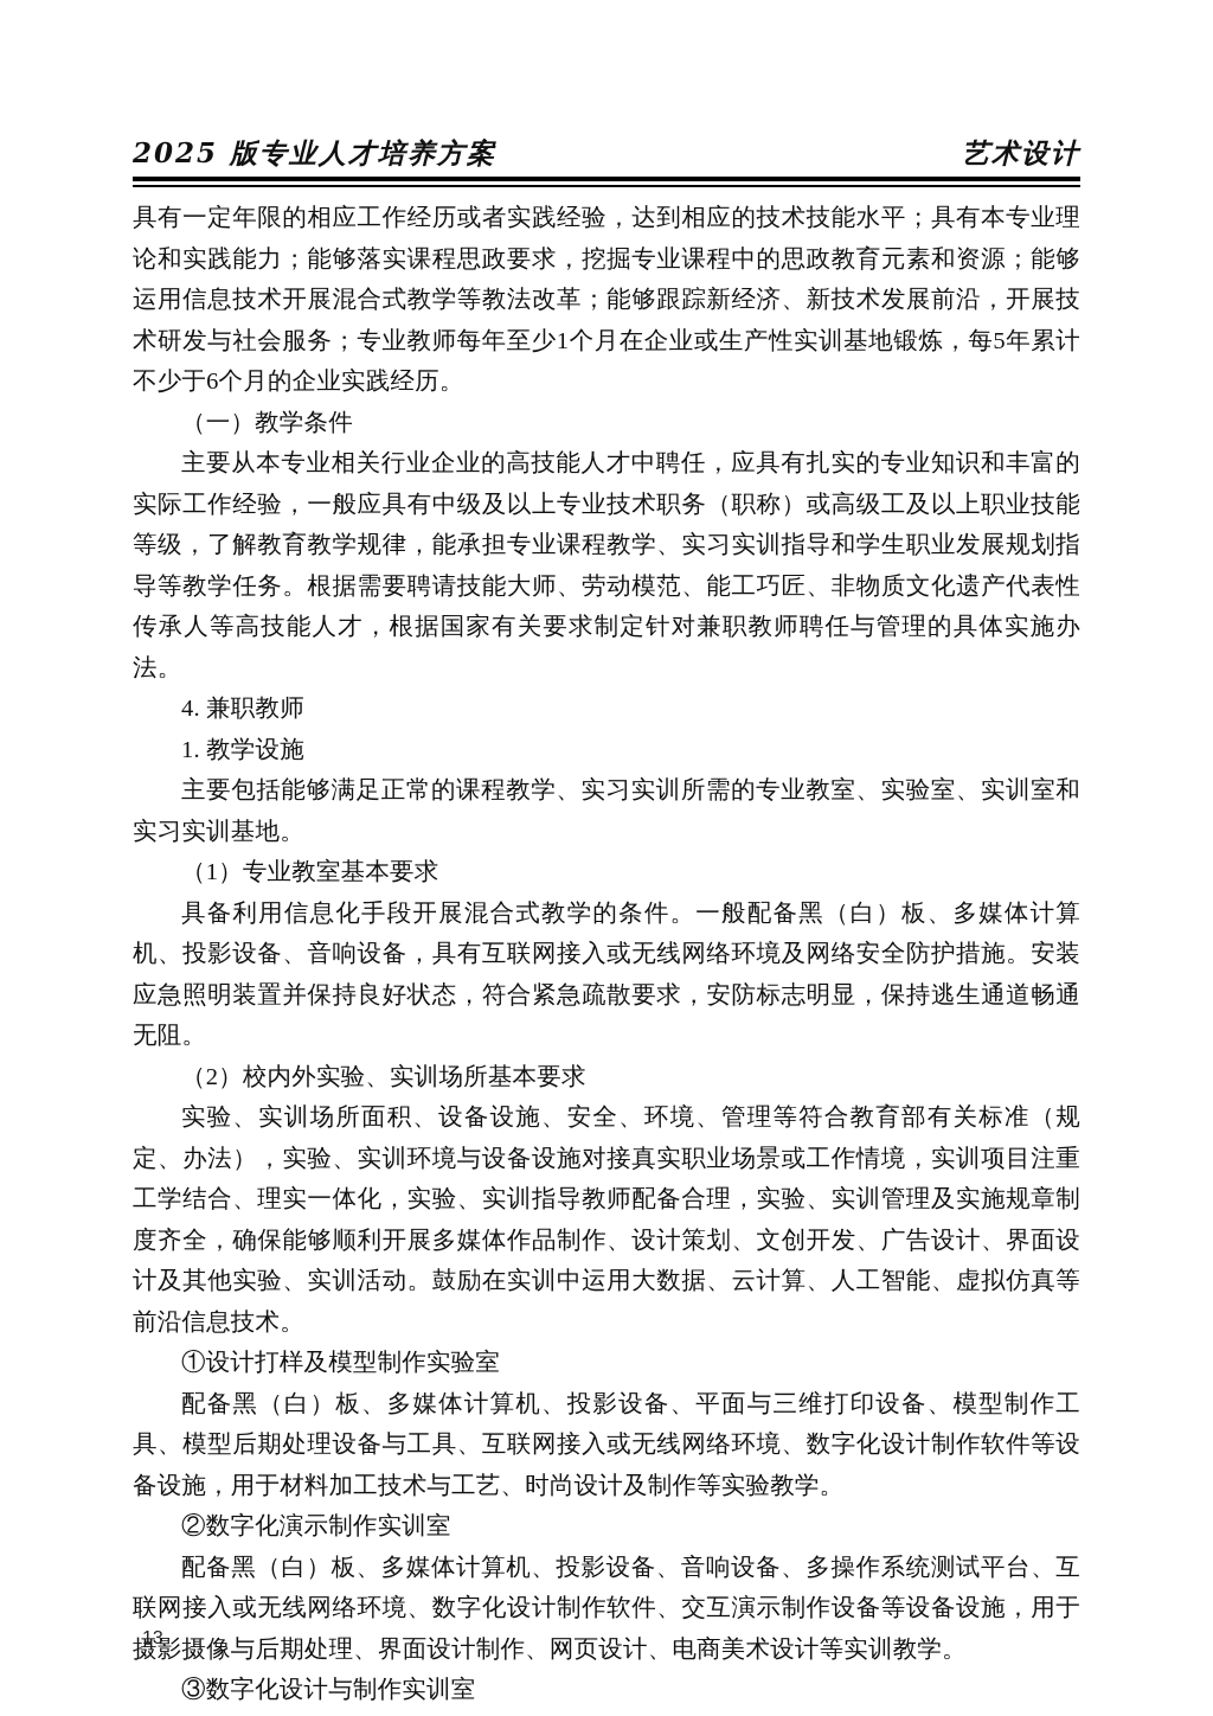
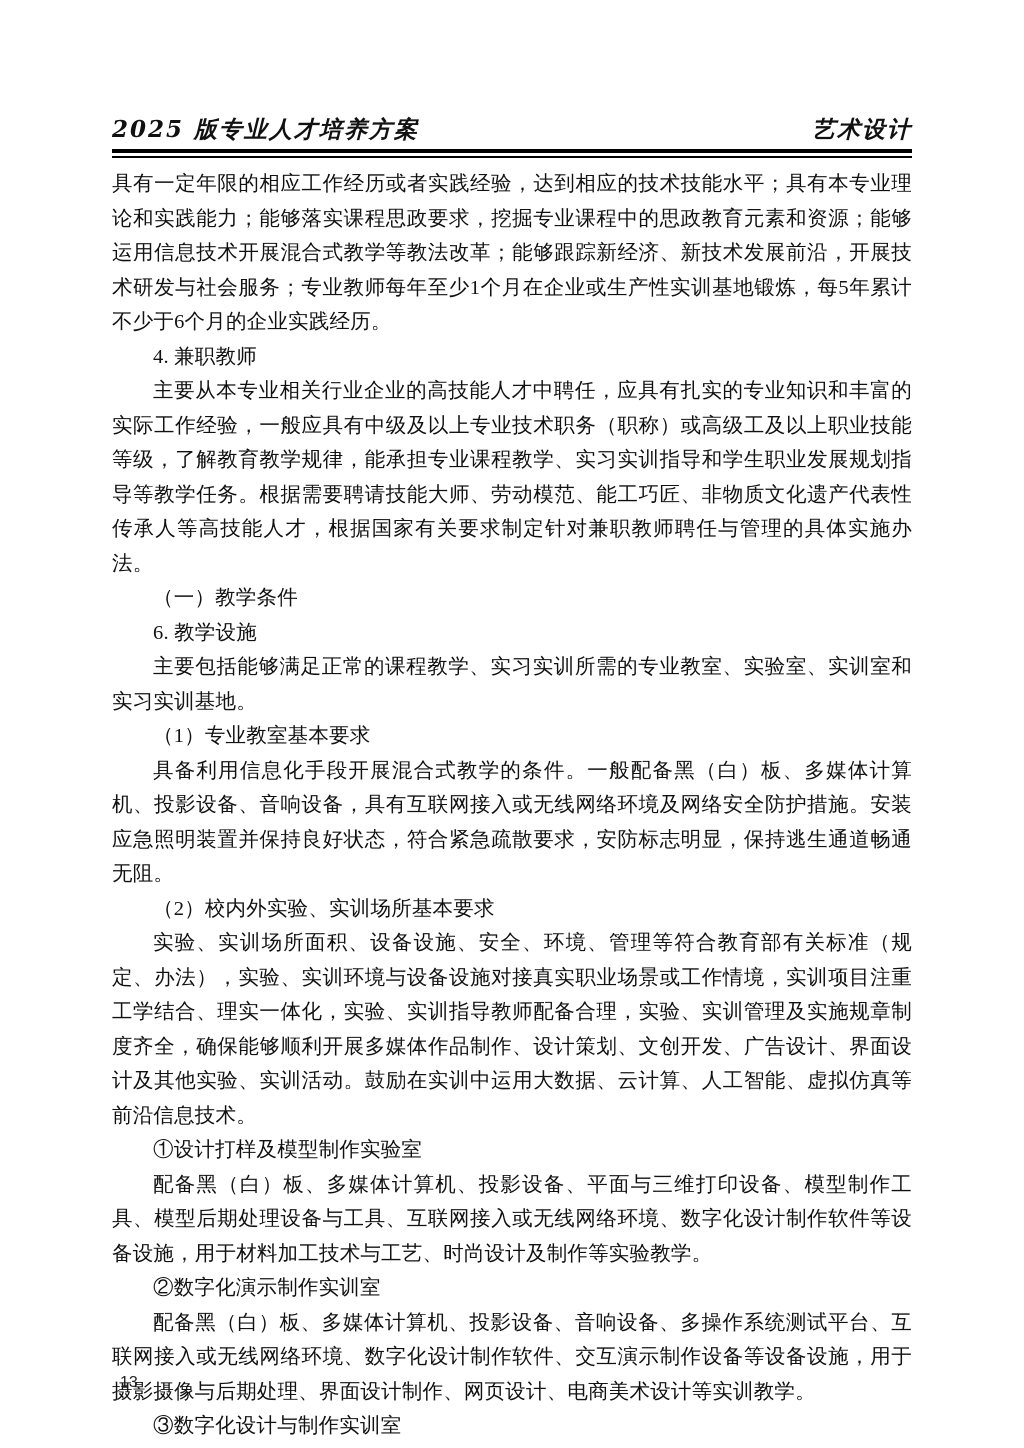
  2025 版专业人才培养方案
  艺术设计
  具有一定年限的相应工作经历或者实践经验，达到相应的技术技能水平；具有本专业理论和实践能力；能够落实课程思政要求，挖掘专业课程中的思政教育元素和资源；能够运用信息技术开展混合式教学等教法改革；能够跟踪新经济、新技术发展前沿，开展技术研发与社会服务；专业教师每年至少1个月在企业或生产性实训基地锻炼，每5年累计不少于6个月的企业实践经历。
- （一）教学条件
+ 4. 兼职教师
  主要从本专业相关行业企业的高技能人才中聘任，应具有扎实的专业知识和丰富的实际工作经验，一般应具有中级及以上专业技术职务（职称）或高级工及以上职业技能等级，了解教育教学规律，能承担专业课程教学、实习实训指导和学生职业发展规划指导等教学任务。根据需要聘请技能大师、劳动模范、能工巧匠、非物质文化遗产代表性传承人等高技能人才，根据国家有关要求制定针对兼职教师聘任与管理的具体实施办法。
- 4. 兼职教师
+ （一）教学条件
- 1. 教学设施
+ 6. 教学设施
  主要包括能够满足正常的课程教学、实习实训所需的专业教室、实验室、实训室和实习实训基地。
  （1）专业教室基本要求
  具备利用信息化手段开展混合式教学的条件。一般配备黑（白）板、多媒体计算机、投影设备、音响设备，具有互联网接入或无线网络环境及网络安全防护措施。安装应急照明装置并保持良好状态，符合紧急疏散要求，安防标志明显，保持逃生通道畅通无阻。
  （2）校内外实验、实训场所基本要求
  实验、实训场所面积、设备设施、安全、环境、管理等符合教育部有关标准（规定、办法），实验、实训环境与设备设施对接真实职业场景或工作情境，实训项目注重工学结合、理实一体化，实验、实训指导教师配备合理，实验、实训管理及实施规章制度齐全，确保能够顺利开展多媒体作品制作、设计策划、文创开发、广告设计、界面设计及其他实验、实训活动。鼓励在实训中运用大数据、云计算、人工智能、虚拟仿真等前沿信息技术。
  ①设计打样及模型制作实验室
  配备黑（白）板、多媒体计算机、投影设备、平面与三维打印设备、模型制作工具、模型后期处理设备与工具、互联网接入或无线网络环境、数字化设计制作软件等设备设施，用于材料加工技术与工艺、时尚设计及制作等实验教学。
  ②数字化演示制作实训室
  配备黑（白）板、多媒体计算机、投影设备、音响设备、多操作系统测试平台、互联网接入或无线网络环境、数字化设计制作软件、交互演示制作设备等设备设施，用于摄影摄像与后期处理、界面设计制作、网页设计、电商美术设计等实训教学。
  ③数字化设计与制作实训室
  13
